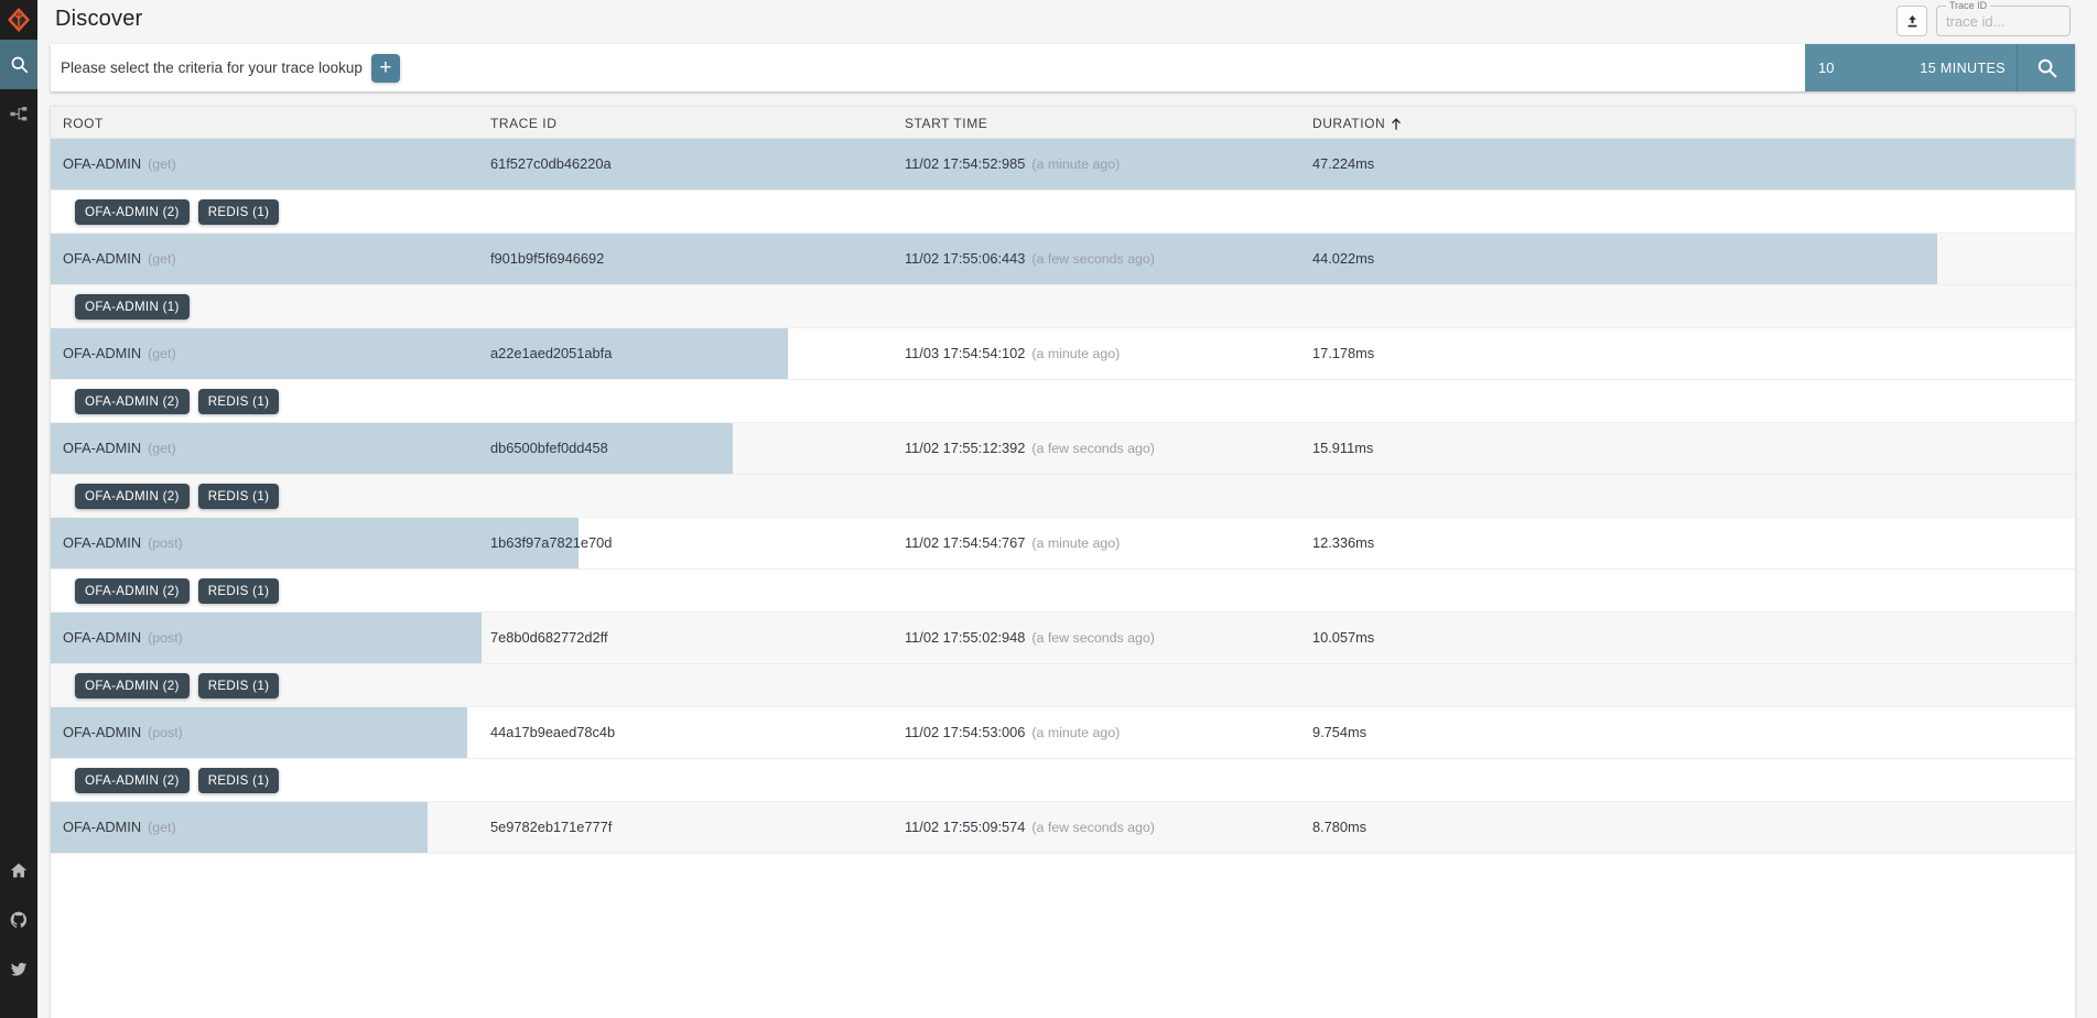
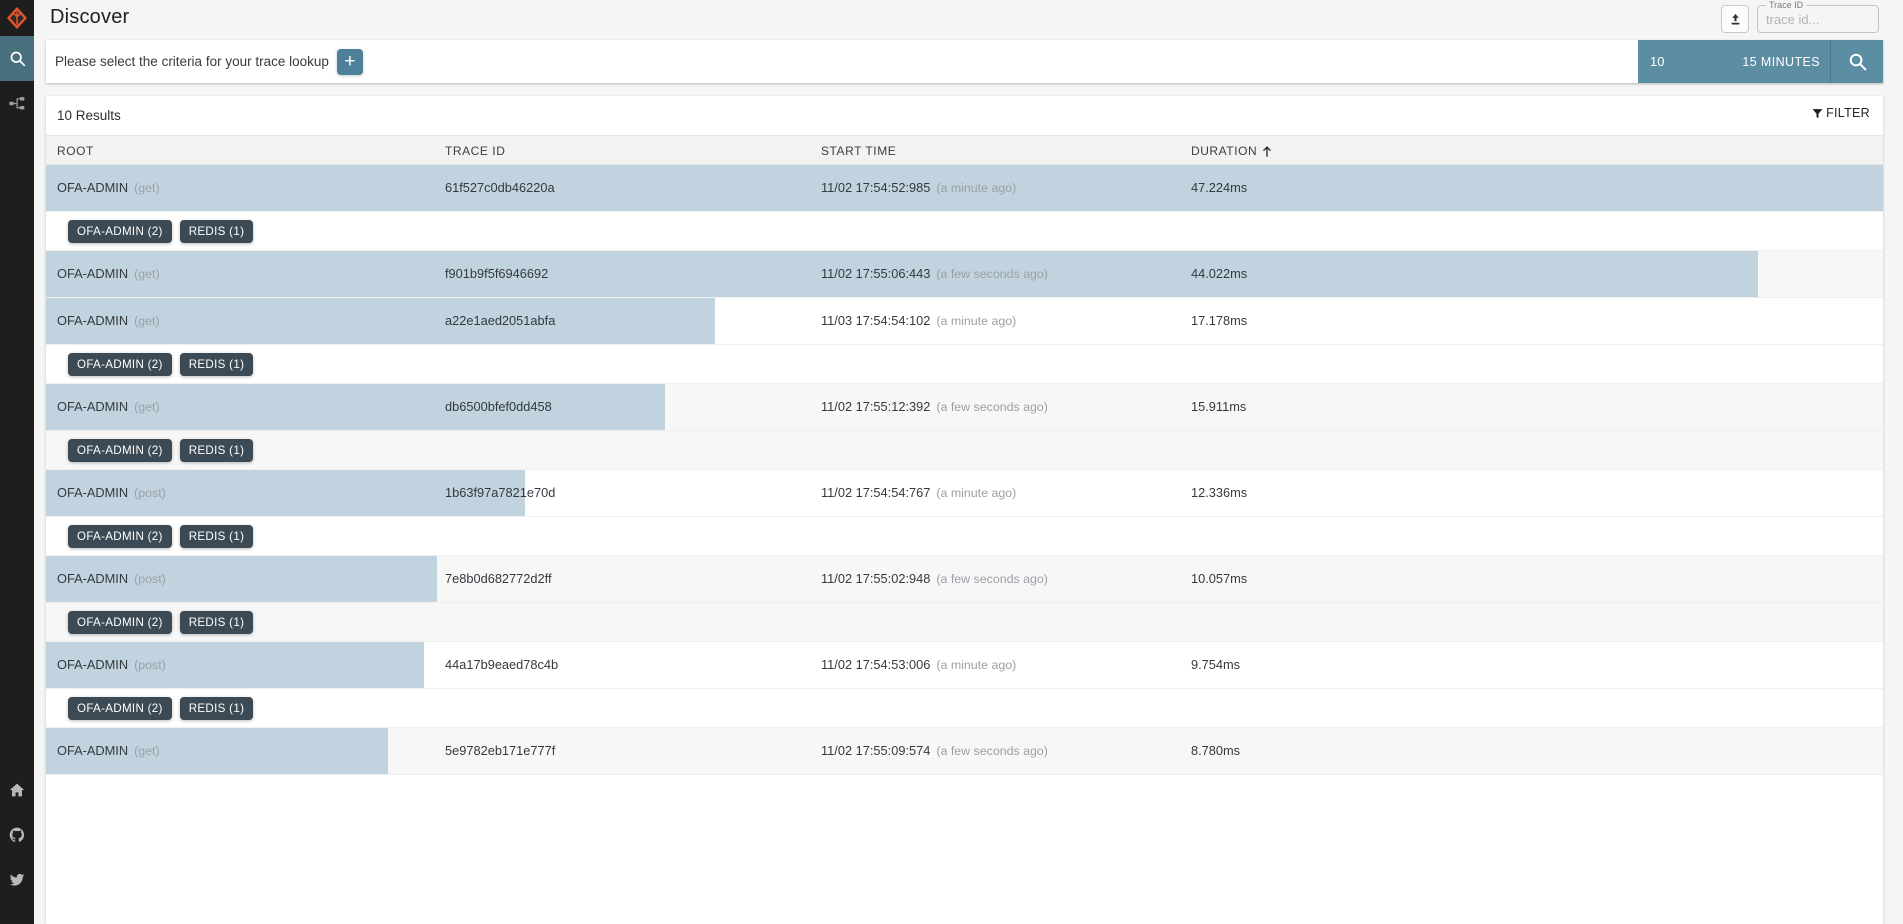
  Discover
  Trace ID
  trace id...
  Please select the criteria for your trace lookup
  +
  10
  15 MINUTES
+ 10 Results
+ FILTER
  ROOT
  TRACE ID
  START TIME
  DURATION
  OFA-ADMIN (get)
  61f527c0db46220a
  11/02 17:54:52:985 (a minute ago)
  47.224ms
  OFA-ADMIN (2)
  REDIS (1)
  OFA-ADMIN (get)
  f901b9f5f6946692
  11/02 17:55:06:443 (a few seconds ago)
  44.022ms
- OFA-ADMIN (1)
  OFA-ADMIN (get)
  a22e1aed2051abfa
  11/03 17:54:54:102 (a minute ago)
  17.178ms
  OFA-ADMIN (2)
  REDIS (1)
  OFA-ADMIN (get)
  db6500bfef0dd458
  11/02 17:55:12:392 (a few seconds ago)
  15.911ms
  OFA-ADMIN (2)
  REDIS (1)
  OFA-ADMIN (post)
  1b63f97a7821e70d
  11/02 17:54:54:767 (a minute ago)
  12.336ms
  OFA-ADMIN (2)
  REDIS (1)
  OFA-ADMIN (post)
  7e8b0d682772d2ff
  11/02 17:55:02:948 (a few seconds ago)
  10.057ms
  OFA-ADMIN (2)
  REDIS (1)
  OFA-ADMIN (post)
  44a17b9eaed78c4b
  11/02 17:54:53:006 (a minute ago)
  9.754ms
  OFA-ADMIN (2)
  REDIS (1)
  OFA-ADMIN (get)
  5e9782eb171e777f
  11/02 17:55:09:574 (a few seconds ago)
  8.780ms
